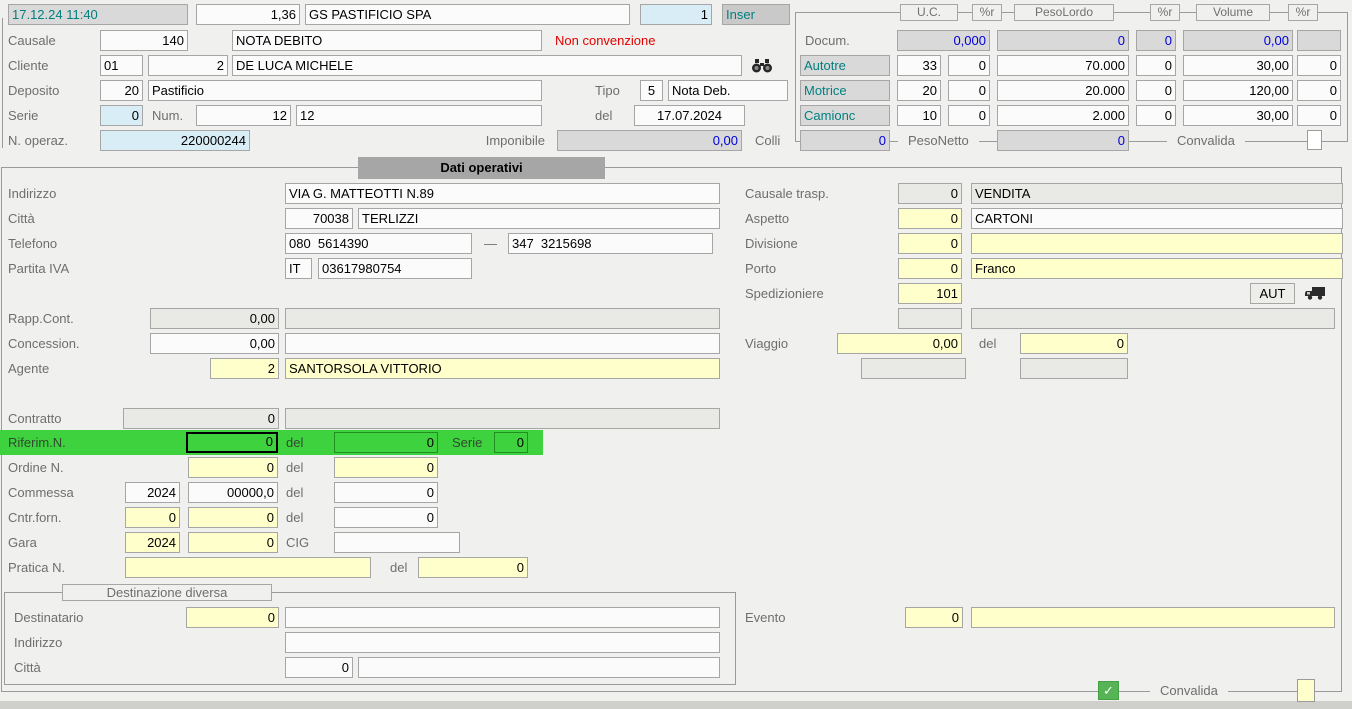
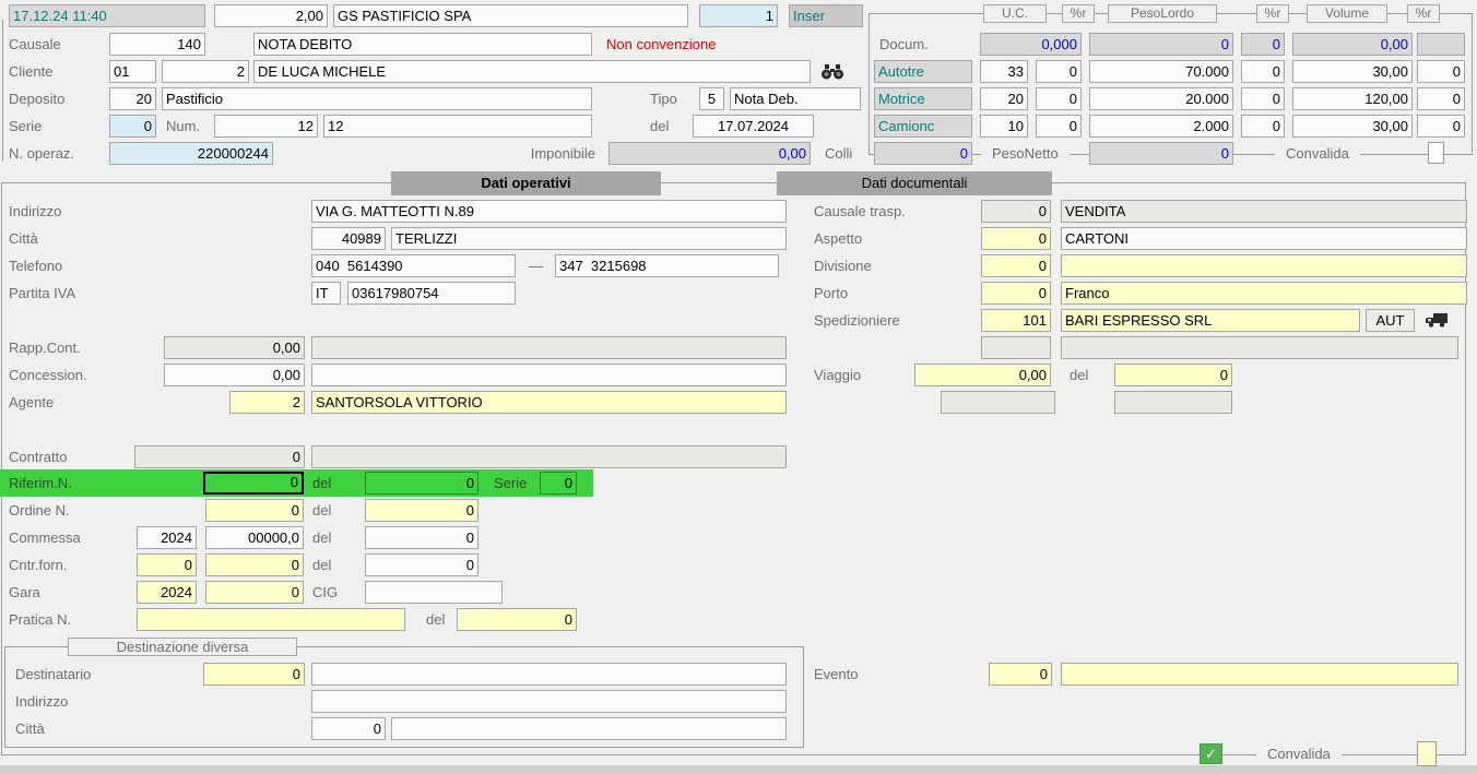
  17.12.24 11:40
- 1,36
+ 2,00
  GS PASTIFICIO SPA
  1
  Inser
  U.C.
  %r
  PesoLordo
  %r
  Volume
  %r
  Causale
  140
  NOTA DEBITO
  Non convenzione
  Cliente
  01
  2
  DE LUCA MICHELE
  Deposito
  20
  Pastificio
  Tipo
  5
  Nota Deb.
  Serie
  0
  Num.
  12
  12
  del
  17.07.2024
  N. operaz.
  220000244
  Imponibile
  0,00
  Colli
  0
  PesoNetto
  0
  Convalida
  Docum.
  0,000
  0
  0
  0,00
  Autotre
  33
  0
  70.000
  0
  30,00
  0
  Motrice
  20
  0
  20.000
  0
  120,00
  0
  Camionc
  10
  0
  2.000
  0
  30,00
  0
  Dati operativi
+ Dati documentali
  Indirizzo
  VIA G. MATTEOTTI N.89
  Città
- 70038
+ 40989
  TERLIZZI
  Telefono
- 080 5614390
+ 040 5614390
  —
  347 3215698
  Partita IVA
  IT
  03617980754
  Causale trasp.
  0
  VENDITA
  Aspetto
  0
  CARTONI
  Divisione
  0
  Porto
  0
  Franco
  Spedizioniere
  101
+ BARI ESPRESSO SRL
  AUT
  Viaggio
  0,00
  del
  0
  Rapp.Cont.
  0,00
  Concession.
  0,00
  Agente
  2
  SANTORSOLA VITTORIO
  Contratto
  0
  Riferim.N.
  0
  del
  0
  Serie
  0
  Ordine N.
  0
  del
  0
  Commessa
  2024
  00000,0
  del
  0
  Cntr.forn.
  0
  0
  del
  0
  Gara
  2024
  0
  CIG
  Pratica N.
  del
  0
  Destinazione diversa
  Destinatario
  0
  Indirizzo
  Città
  0
  Evento
  0
  ✓
  Convalida
